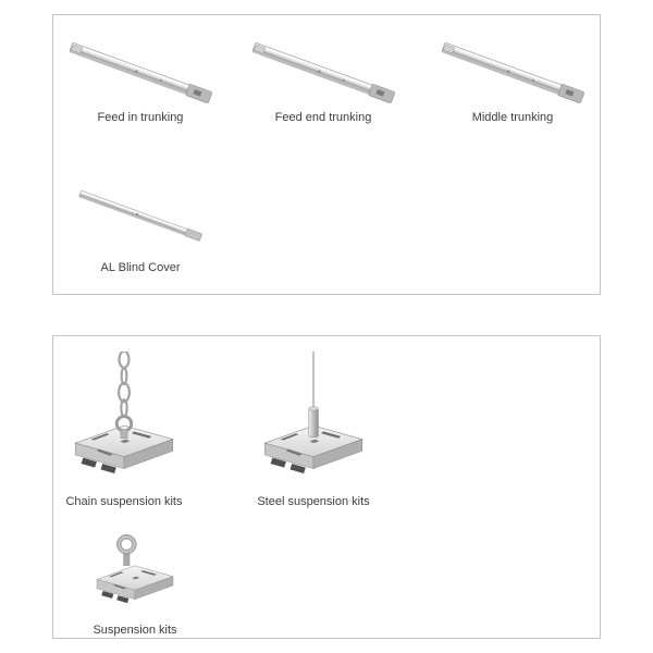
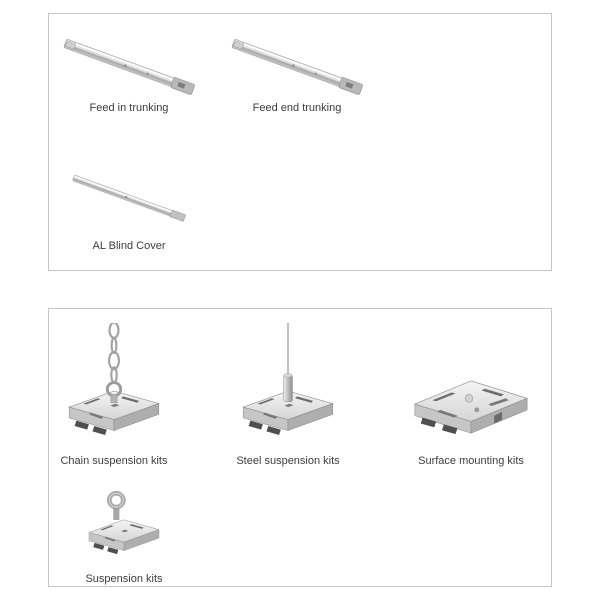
  Feed in trunking
  Feed end trunking
- Middle trunking
  AL Blind Cover
  Chain suspension kits
  Steel suspension kits
+ Surface mounting kits
  Suspension kits
